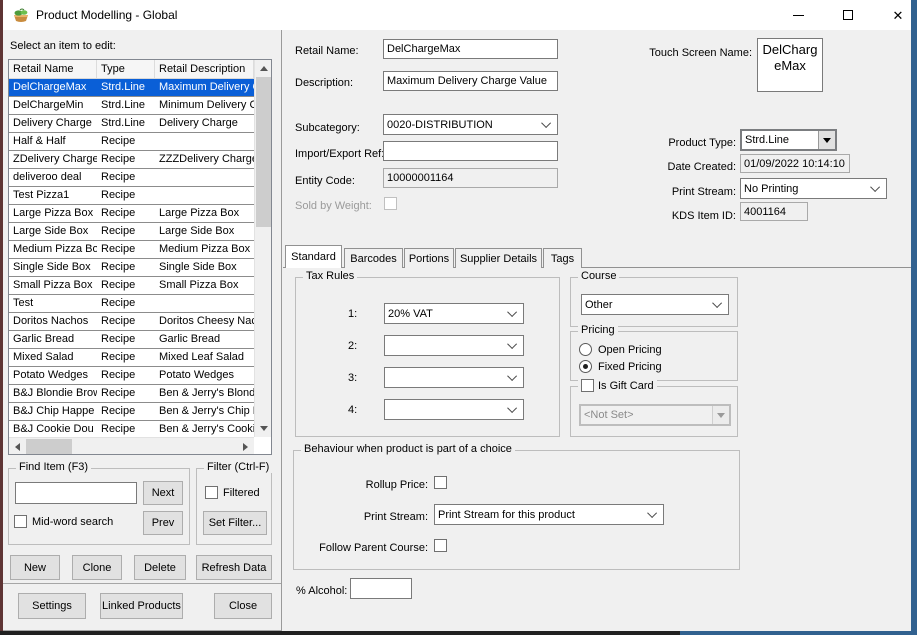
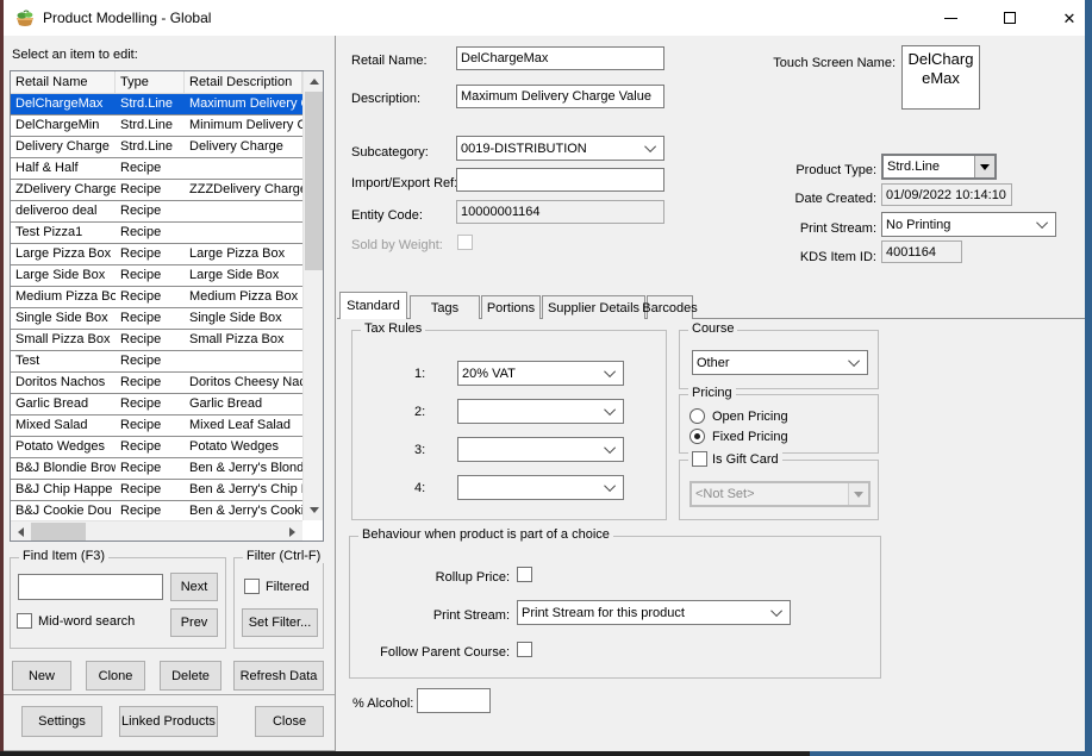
  Product Modelling - Global
  ✕
  Select an item to edit:
  Retail Name
  Type
  Retail Description
  DelChargeMax
  Strd.Line
  Maximum Delivery
  DelChargeMin
  Strd.Line
  Minimum Delivery
  Delivery Charge
  Strd.Line
  Delivery Charge
  Half & Half
  Recipe
  ZDelivery Charge
  Recipe
  ZZZDelivery Charg
  deliveroo deal
  Recipe
  Test Pizza1
  Recipe
  Large Pizza Box
  Recipe
  Large Pizza Box
  Large Side Box
  Recipe
  Large Side Box
  Medium Pizza Bo
  Recipe
  Medium Pizza Box
  Single Side Box
  Recipe
  Single Side Box
  Small Pizza Box
  Recipe
  Small Pizza Box
  Test
  Recipe
  Doritos Nachos
  Recipe
  Doritos Cheesy Na
  Garlic Bread
  Recipe
  Garlic Bread
  Mixed Salad
  Recipe
  Mixed Leaf Salad
  Potato Wedges
  Recipe
  Potato Wedges
  B&J Blondie Bro
  Recipe
  Ben & Jerry's Blond
  B&J Chip Happe
  Recipe
  Ben & Jerry's Chip
  B&J Cookie Dou
  Recipe
  Ben & Jerry's Cook
  Find Item (F3)
  Next
  Mid-word search
  Prev
  Filter (Ctrl-F)
  Filtered
  Set Filter...
  New
  Clone
  Delete
  Refresh Data
  Settings
  Linked Products
  Close
  Retail Name:
  DelChargeMax
  Description:
  Maximum Delivery Charge Value
  Subcategory:
- 0020-DISTRIBUTION
+ 0019-DISTRIBUTION
  Import/Export Ref
  Entity Code:
  10000001164
  Sold by Weight:
  Touch Screen Name:
  DelChargeMax
  Product Type:
  Strd.Line
  Date Created:
  01/09/2022 10:14:10
  Print Stream:
  No Printing
  KDS Item ID:
  4001164
  Standard
- Barcodes
+ Tags
  Portions
  Supplier Details
- Tags
+ Barcodes
  Tax Rules
  1:
  20% VAT
  2:
  3:
  4:
  Course
  Other
  Pricing
  Open Pricing
  Fixed Pricing
  Is Gift Card
  <Not Set>
  Behaviour when product is part of a choice
  Rollup Price:
  Print Stream:
  Print Stream for this product
  Follow Parent Course:
  % Alcohol:
